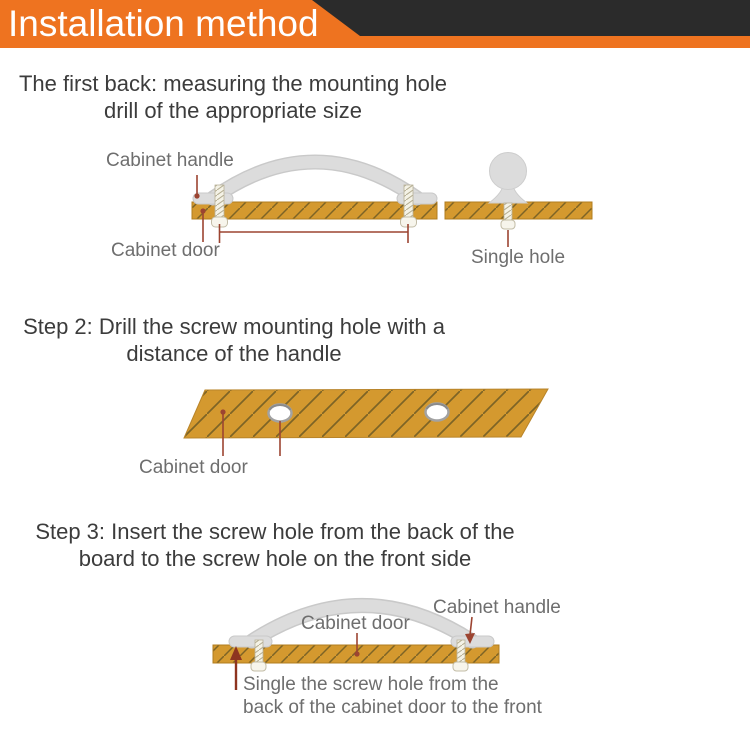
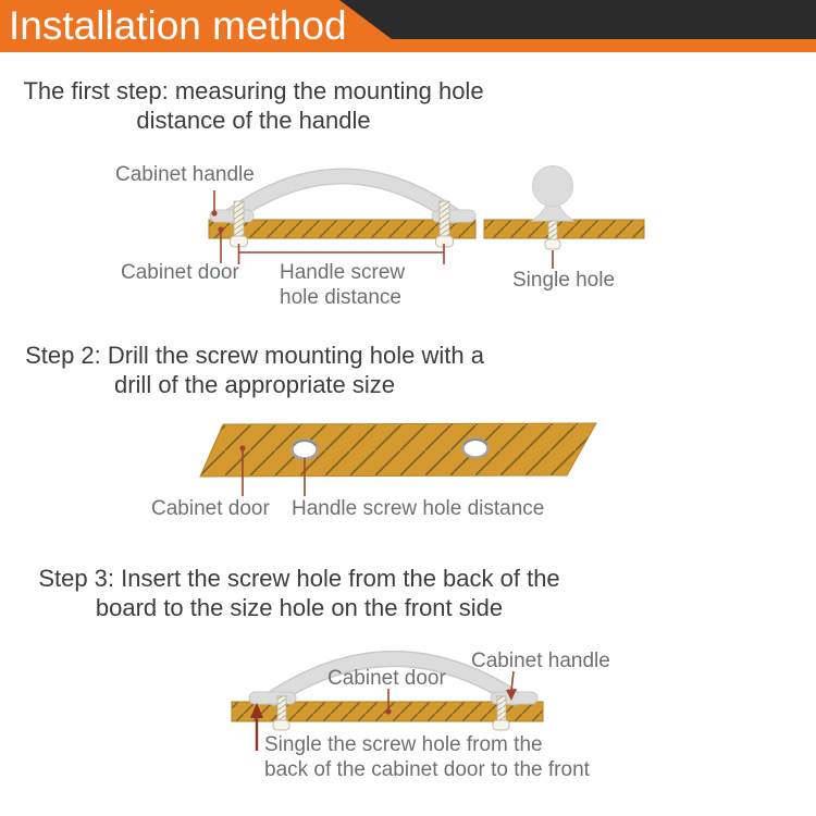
  Installation method
- The first back: measuring the mounting hole
+ The first step: measuring the mounting hole
- drill of the appropriate size
+ distance of the handle
  Step 2: Drill the screw mounting hole with a
- distance of the handle
+ drill of the appropriate size
  Step 3: Insert the screw hole from the back of the
- board to the screw hole on the front side
+ board to the size hole on the front side
  Cabinet handle
  Cabinet door
+ Handle screw
+ hole distance
  Single hole
  Cabinet door
+ Handle screw hole distance
  Cabinet door
  Cabinet handle
  Single the screw hole from the
  back of the cabinet door to the front
